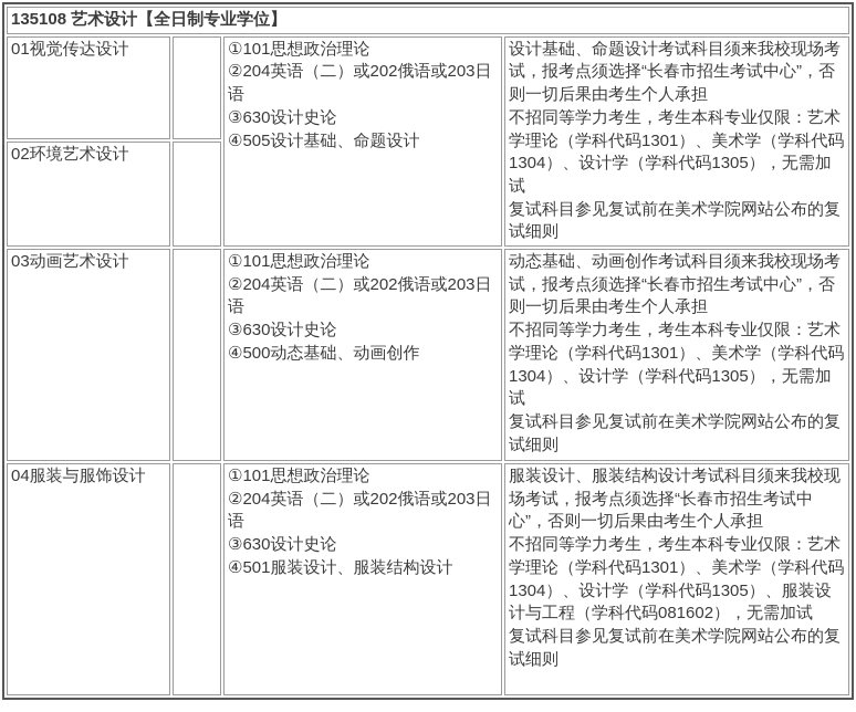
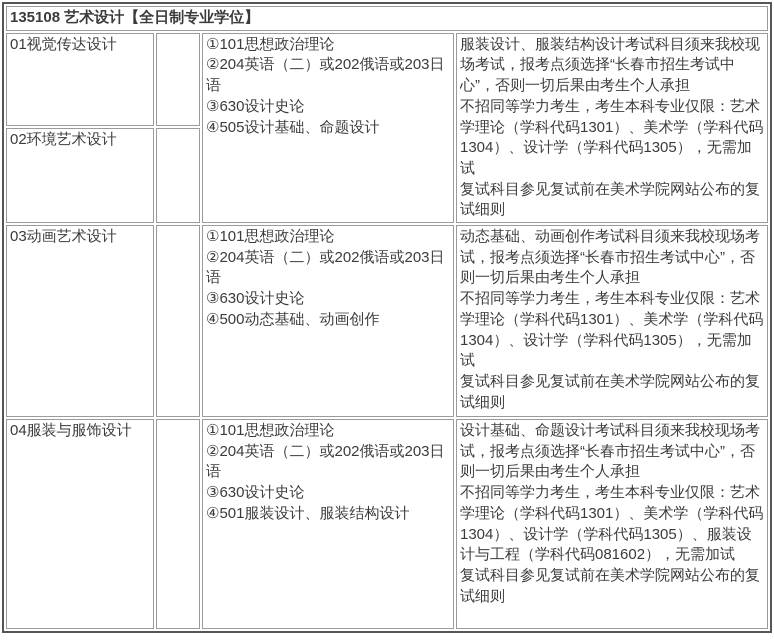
  135108 艺术设计【全日制专业学位】
- 01视觉传达设计		①101思想政治理论 ②204英语（二）或202俄语或203日语 ③630设计史论 ④505设计基础、命题设计	设计基础、命题设计考试科目须来我校现场考试，报考点须选择“长春市招生考试中心”，否则一切后果由考生个人承担 不招同等学力考生，考生本科专业仅限：艺术学理论（学科代码1301）、美术学（学科代码1304）、设计学（学科代码1305），无需加试 复试科目参见复试前在美术学院网站公布的复试细则
+ 01视觉传达设计		①101思想政治理论 ②204英语（二）或202俄语或203日语 ③630设计史论 ④505设计基础、命题设计	服装设计、服装结构设计考试科目须来我校现场考试，报考点须选择“长春市招生考试中心”，否则一切后果由考生个人承担 不招同等学力考生，考生本科专业仅限：艺术学理论（学科代码1301）、美术学（学科代码1304）、设计学（学科代码1305），无需加试 复试科目参见复试前在美术学院网站公布的复试细则
  02环境艺术设计
  03动画艺术设计		①101思想政治理论 ②204英语（二）或202俄语或203日语 ③630设计史论 ④500动态基础、动画创作	动态基础、动画创作考试科目须来我校现场考试，报考点须选择“长春市招生考试中心”，否则一切后果由考生个人承担 不招同等学力考生，考生本科专业仅限：艺术学理论（学科代码1301）、美术学（学科代码1304）、设计学（学科代码1305），无需加试 复试科目参见复试前在美术学院网站公布的复试细则
- 04服装与服饰设计		①101思想政治理论 ②204英语（二）或202俄语或203日语 ③630设计史论 ④501服装设计、服装结构设计	服装设计、服装结构设计考试科目须来我校现场考试，报考点须选择“长春市招生考试中心”，否则一切后果由考生个人承担 不招同等学力考生，考生本科专业仅限：艺术学理论（学科代码1301）、美术学（学科代码1304）、设计学（学科代码1305）、服装设计与工程（学科代码081602），无需加试 复试科目参见复试前在美术学院网站公布的复试细则
+ 04服装与服饰设计		①101思想政治理论 ②204英语（二）或202俄语或203日语 ③630设计史论 ④501服装设计、服装结构设计	设计基础、命题设计考试科目须来我校现场考试，报考点须选择“长春市招生考试中心”，否则一切后果由考生个人承担 不招同等学力考生，考生本科专业仅限：艺术学理论（学科代码1301）、美术学（学科代码1304）、设计学（学科代码1305）、服装设计与工程（学科代码081602），无需加试 复试科目参见复试前在美术学院网站公布的复试细则
